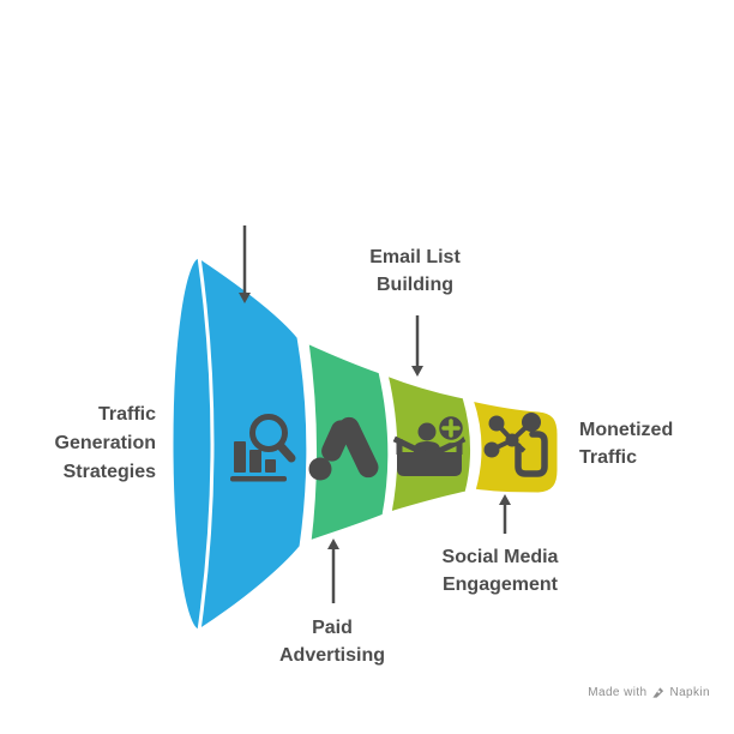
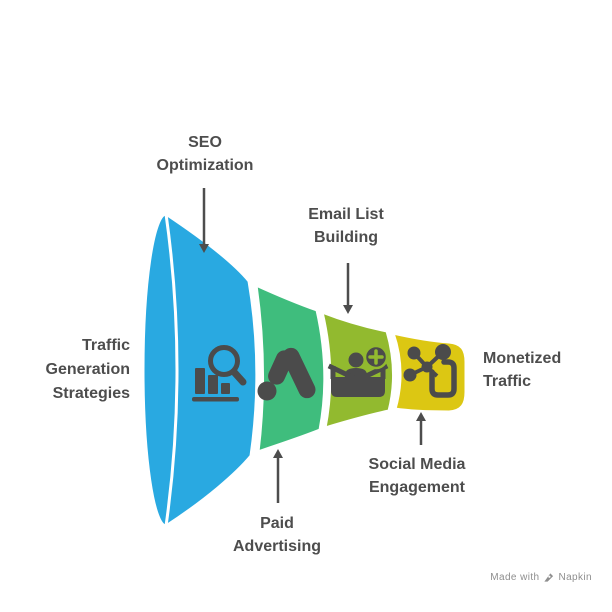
+ SEO
+ Optimization
  Email List
  Building
  Traffic
  Generation
  Strategies
  Monetized
  Traffic
  Paid
  Advertising
  Social Media
  Engagement
  Made with
  Napkin
